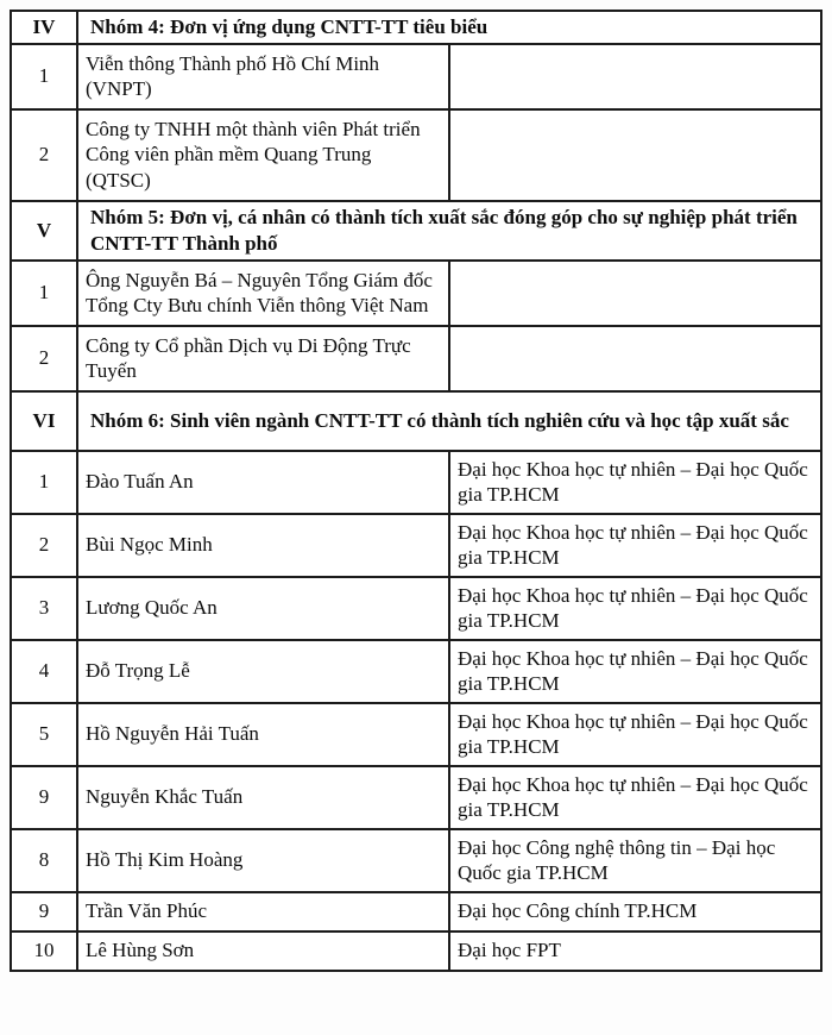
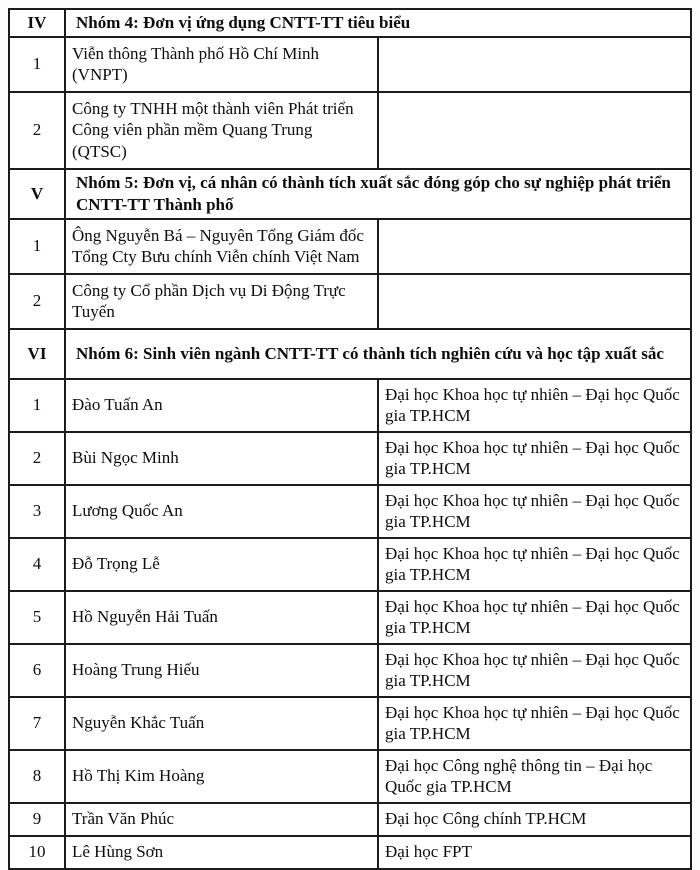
  IV	Nhóm 4: Đơn vị ứng dụng CNTT-TT tiêu biểu
  1	Viễn thông Thành phố Hồ Chí Minh (VNPT)
  2	Công ty TNHH một thành viên Phát triển Công viên phần mềm Quang Trung (QTSC)
  V	Nhóm 5: Đơn vị, cá nhân có thành tích xuất sắc đóng góp cho sự nghiệp phát triển CNTT-TT Thành phố
- 1	Ông Nguyễn Bá – Nguyên Tổng Giám đốc Tổng Cty Bưu chính Viễn thông Việt Nam
+ 1	Ông Nguyễn Bá – Nguyên Tổng Giám đốc Tổng Cty Bưu chính Viễn chính Việt Nam
  2	Công ty Cổ phần Dịch vụ Di Động Trực Tuyến
  VI	Nhóm 6: Sinh viên ngành CNTT-TT có thành tích nghiên cứu và học tập xuất sắc
  1	Đào Tuấn An	Đại học Khoa học tự nhiên – Đại học Quốc gia TP.HCM
  2	Bùi Ngọc Minh	Đại học Khoa học tự nhiên – Đại học Quốc gia TP.HCM
  3	Lương Quốc An	Đại học Khoa học tự nhiên – Đại học Quốc gia TP.HCM
  4	Đỗ Trọng Lễ	Đại học Khoa học tự nhiên – Đại học Quốc gia TP.HCM
  5	Hồ Nguyễn Hải Tuấn	Đại học Khoa học tự nhiên – Đại học Quốc gia TP.HCM
+ 6	Hoàng Trung Hiếu	Đại học Khoa học tự nhiên – Đại học Quốc gia TP.HCM
- 9	Nguyễn Khắc Tuấn	Đại học Khoa học tự nhiên – Đại học Quốc gia TP.HCM
+ 7	Nguyễn Khắc Tuấn	Đại học Khoa học tự nhiên – Đại học Quốc gia TP.HCM
  8	Hồ Thị Kim Hoàng	Đại học Công nghệ thông tin – Đại học Quốc gia TP.HCM
  9	Trần Văn Phúc	Đại học Công chính TP.HCM
  10	Lê Hùng Sơn	Đại học FPT
